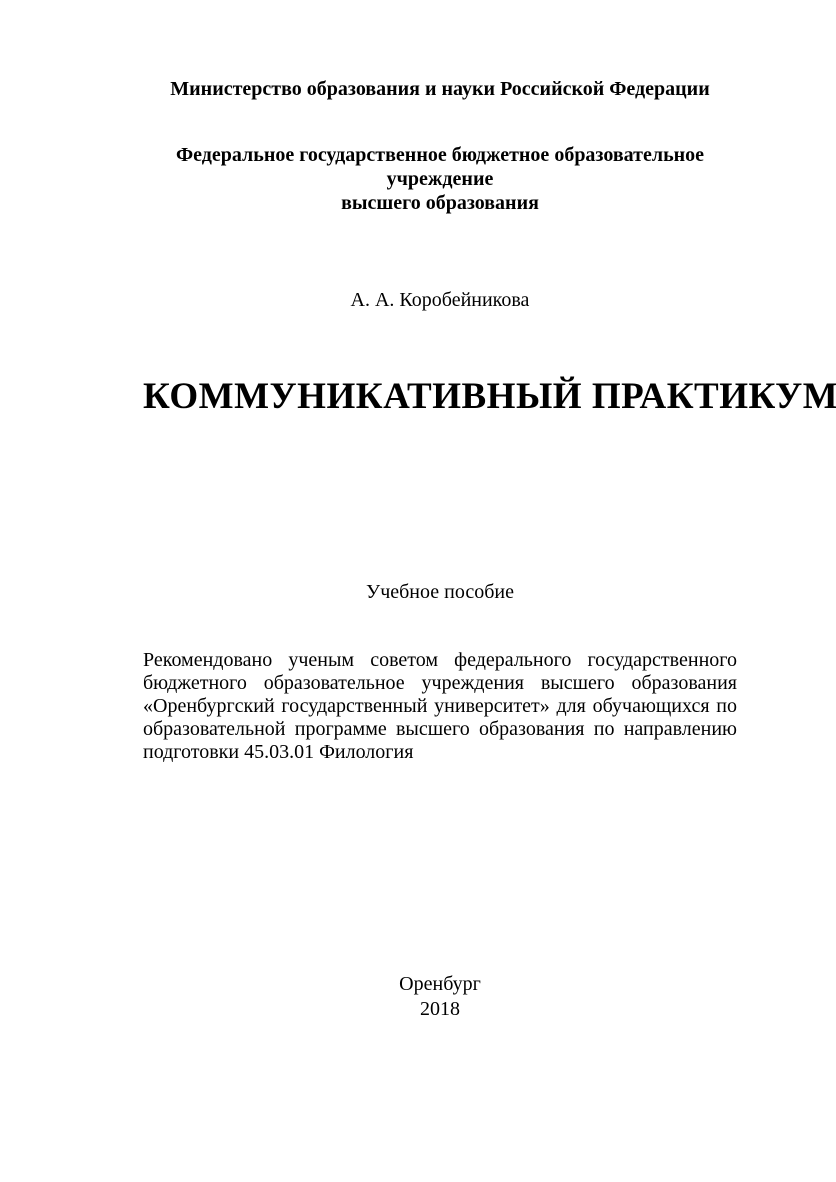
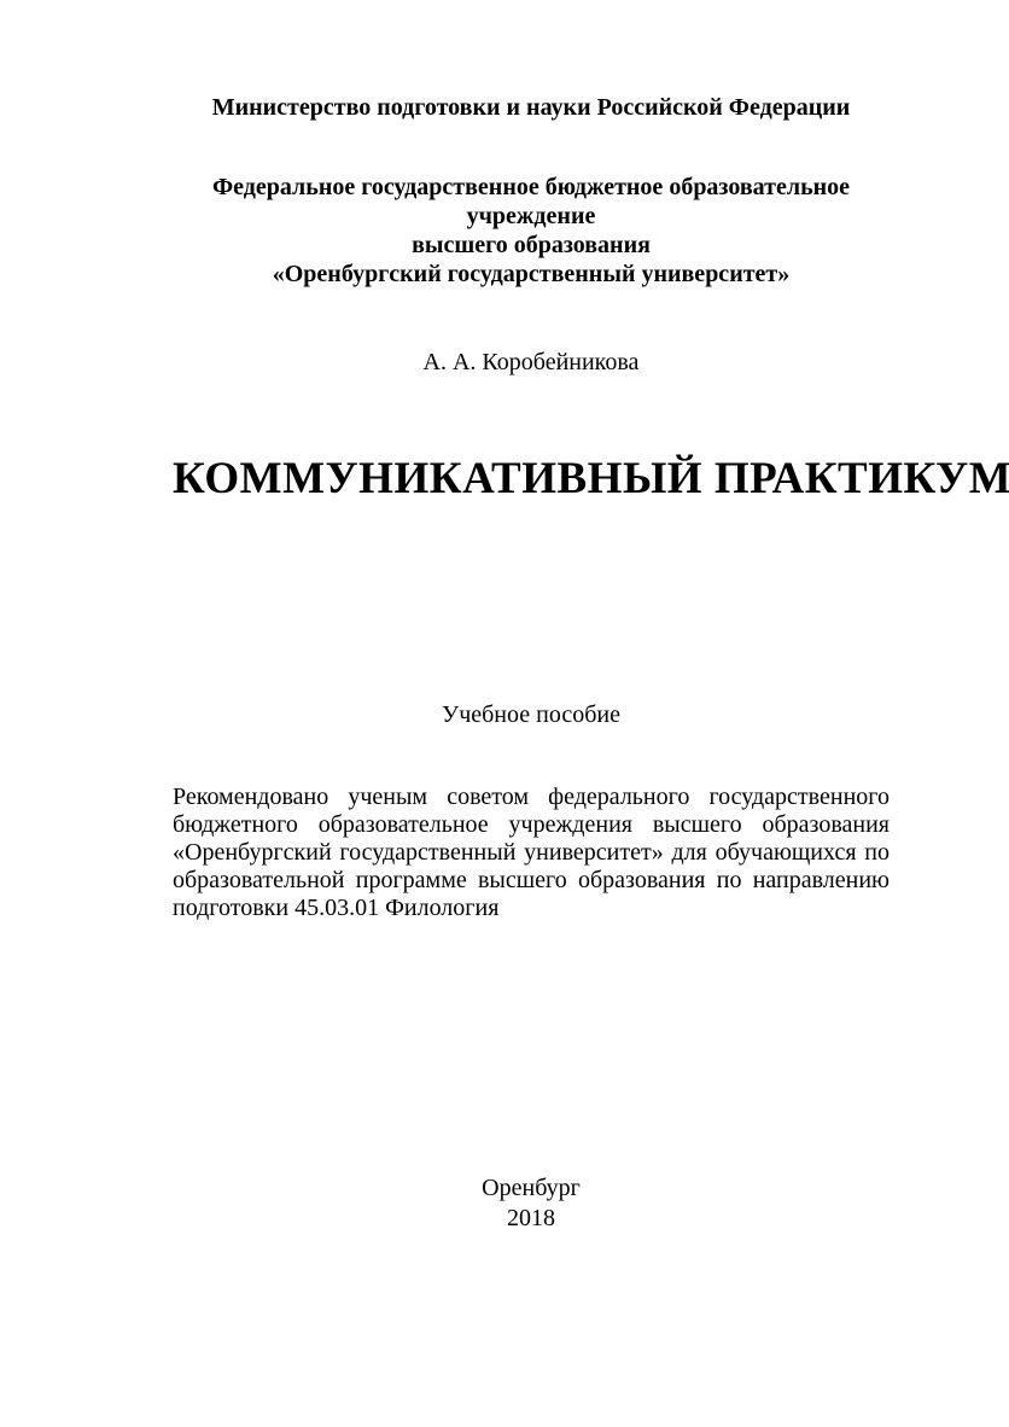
- Министерство образования и науки Российской Федерации
+ Министерство подготовки и науки Российской Федерации
  Федеральное государственное бюджетное образовательное учреждение
  высшего образования
+ «Оренбургский государственный университет»
  А. А. Коробейникова
  КОММУНИКАТИВНЫЙ ПРАКТИКУМ
  Учебное пособие
  Рекомендовано ученым советом федерального государственного бюджетного образовательное учреждения высшего образования «Оренбургский государственный университет» для обучающихся по образовательной программе высшего образования по направлению подготовки 45.03.01 Филология
  Оренбург
  2018
